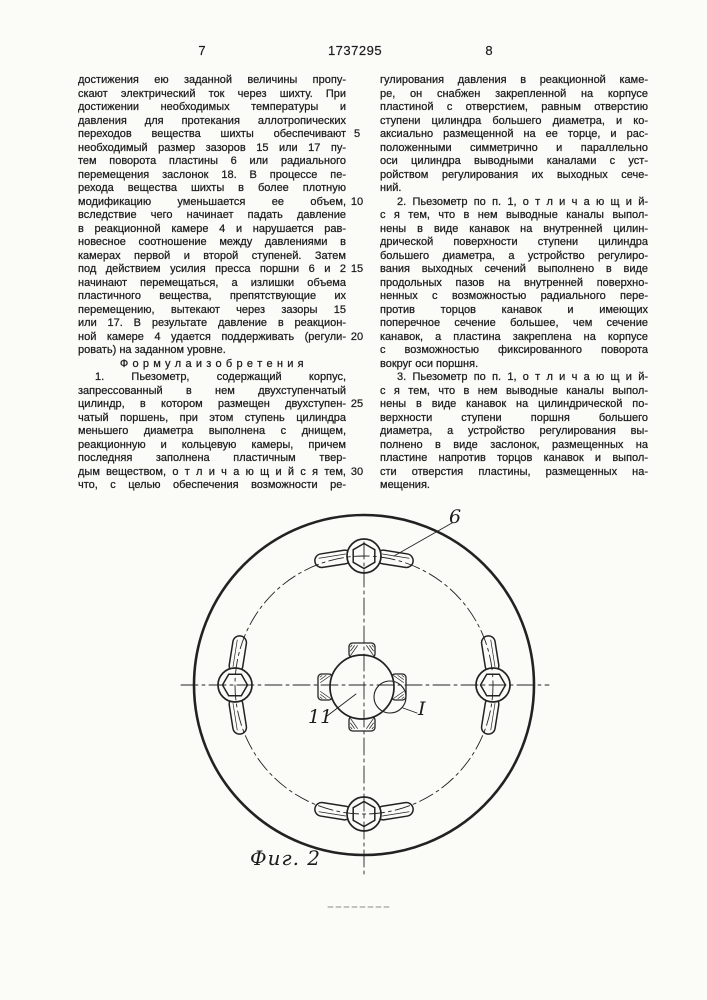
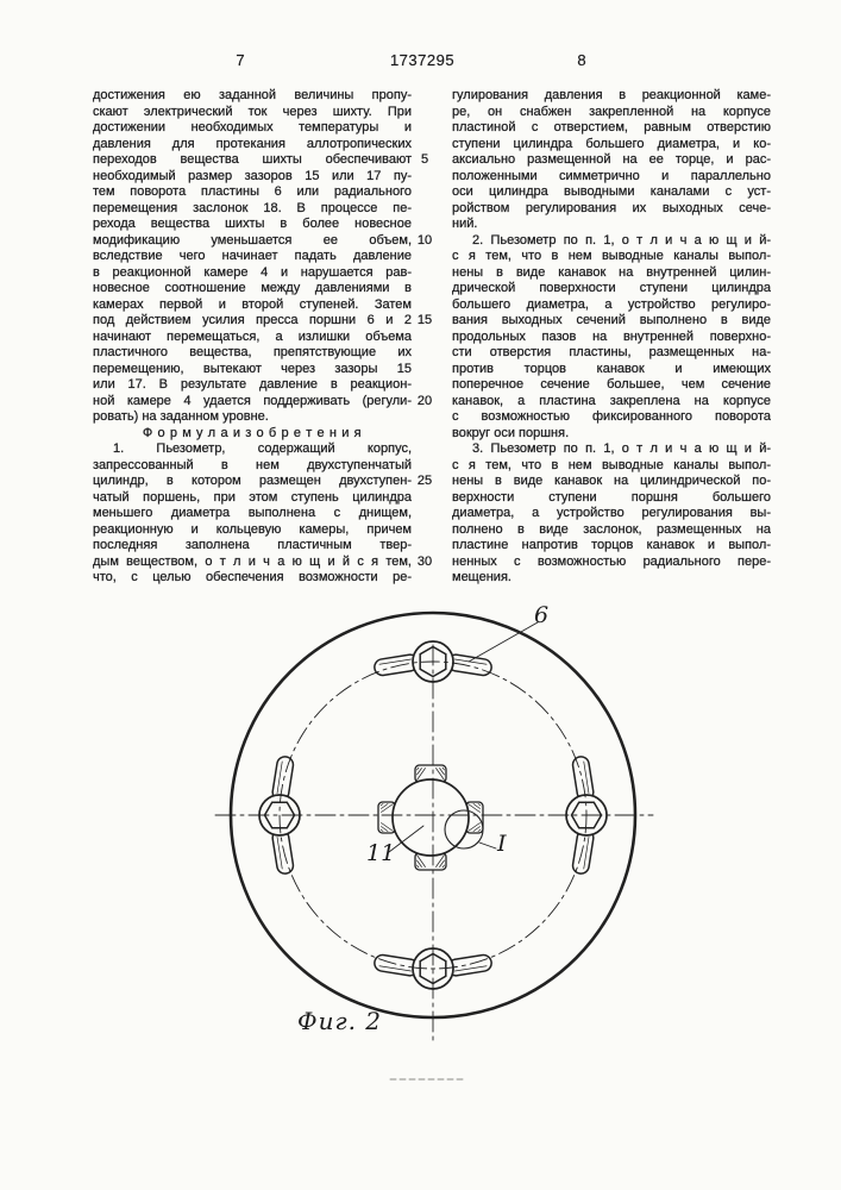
  7
  1737295
  8
  достижения ею заданной величины пропу-
  скают электрический ток через шихту. При
  достижении необходимых температуры и
  давления для протекания аллотропических
  переходов вещества шихты обеспечивают
  необходимый размер зазоров 15 или 17 пу-
  тем поворота пластины 6 или радиального
  перемещения заслонок 18. В процессе пе-
- рехода вещества шихты в более плотную
+ рехода вещества шихты в более новесное
  модификацию уменьшается ее объем,
  вследствие чего начинает падать давление
  в реакционной камере 4 и нарушается рав-
  новесное соотношение между давлениями в
  камерах первой и второй ступеней. Затем
  под действием усилия пресса поршни 6 и 2
  начинают перемещаться, а излишки объема
  пластичного вещества, препятствующие их
  перемещению, вытекают через зазоры 15
  или 17. В результате давление в реакцион-
  ной камере 4 удается поддерживать (регули-
  ровать) на заданном уровне.
  Ф о р м у л а и з о б р е т е н и я
  1. Пьезометр, содержащий корпус,
  запрессованный в нем двухступенчатый
  цилиндр, в котором размещен двухступен-
  чатый поршень, при этом ступень цилиндра
  меньшего диаметра выполнена с днищем,
  реакционную и кольцевую камеры, причем
  последняя заполнена пластичным твер-
  дым веществом, о т л и ч а ю щ и й с я тем,
  что, с целью обеспечения возможности ре-
  гулирования давления в реакционной каме-
  ре, он снабжен закрепленной на корпусе
  пластиной с отверстием, равным отверстию
  ступени цилиндра большего диаметра, и ко-
  аксиально размещенной на ее торце, и рас-
  положенными симметрично и параллельно
  оси цилиндра выводными каналами с уст-
  ройством регулирования их выходных сече-
  ний.
  2. Пьезометр по п. 1, о т л и ч а ю щ и й-
  с я тем, что в нем выводные каналы выпол-
  нены в виде канавок на внутренней цилин-
  дрической поверхности ступени цилиндра
  большего диаметра, а устройство регулиро-
  вания выходных сечений выполнено в виде
  продольных пазов на внутренней поверхно-
- ненных с возможностью радиального пере-
+ сти отверстия пластины, размещенных на-
  против торцов канавок и имеющих
  поперечное сечение большее, чем сечение
  канавок, а пластина закреплена на корпусе
  с возможностью фиксированного поворота
  вокруг оси поршня.
  3. Пьезометр по п. 1, о т л и ч а ю щ и й-
  с я тем, что в нем выводные каналы выпол-
  нены в виде канавок на цилиндрической по-
  верхности ступени поршня большего
  диаметра, а устройство регулирования вы-
  полнено в виде заслонок, размещенных на
  пластине напротив торцов канавок и выпол-
- сти отверстия пластины, размещенных на-
+ ненных с возможностью радиального пере-
  мещения.
  6
  11
  I
  Фиг. 2
  5
  10
  15
  20
  25
  30
